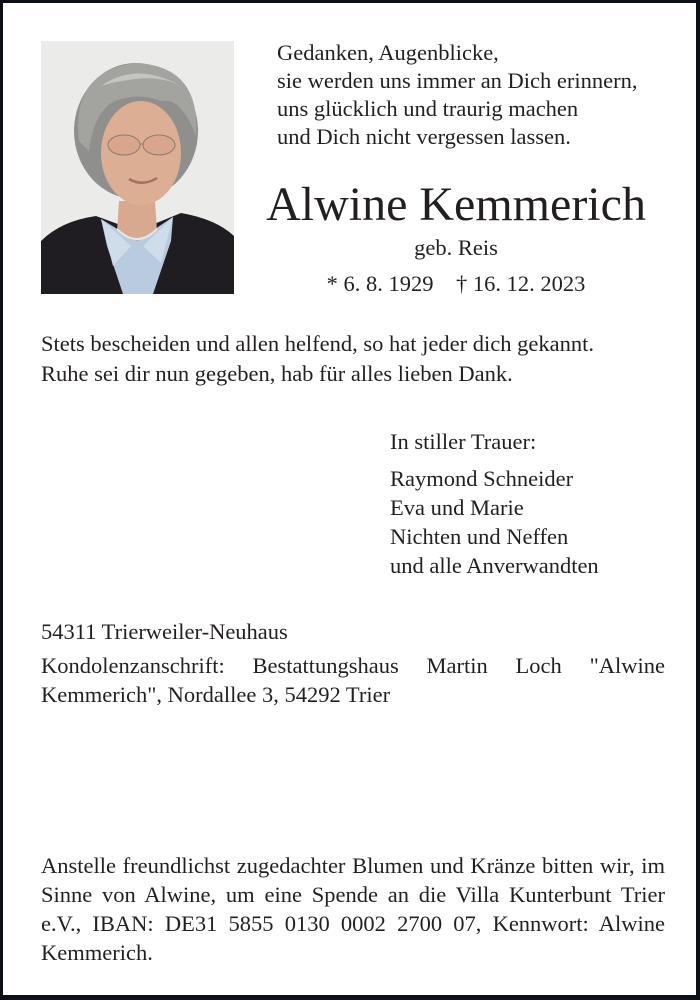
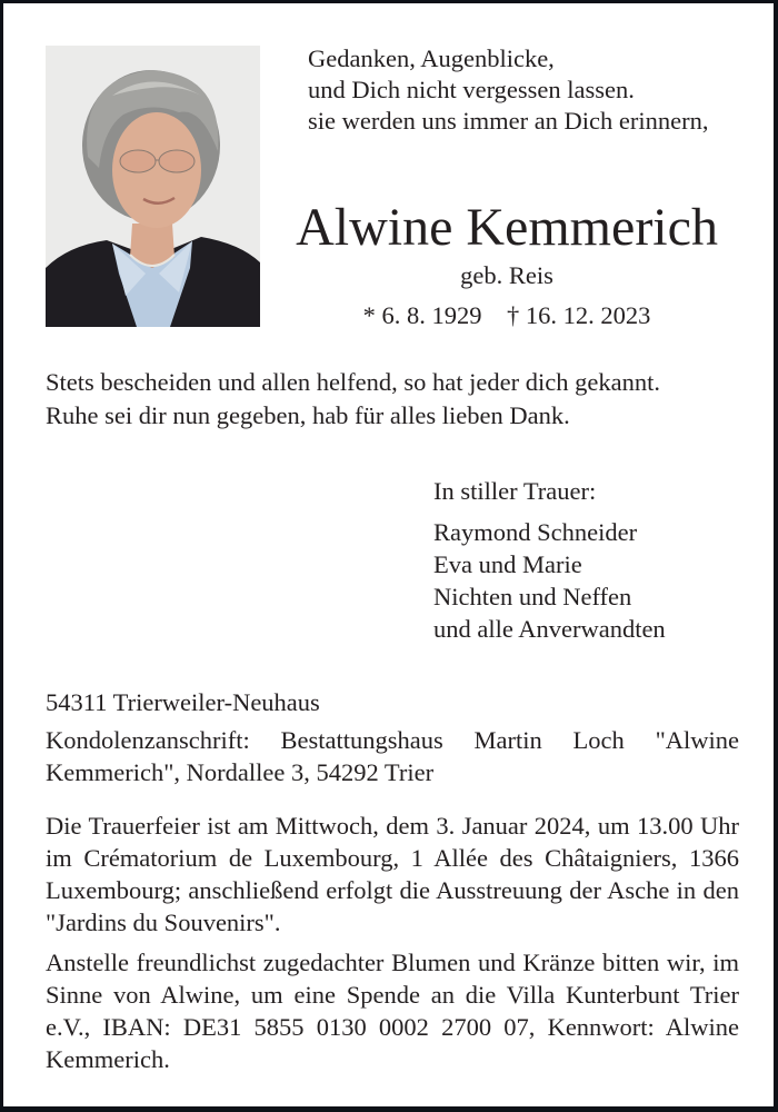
  Gedanken, Augenblicke,
- sie werden uns immer an Dich erinnern,
+ und Dich nicht vergessen lassen.
- uns glücklich und traurig machen
- und Dich nicht vergessen lassen.
+ sie werden uns immer an Dich erinnern,
  Alwine Kemmerich
  geb. Reis
  * 6. 8. 1929 † 16. 12. 2023
  Stets bescheiden und allen helfend, so hat jeder dich gekannt.
  Ruhe sei dir nun gegeben, hab für alles lieben Dank.
  In stiller Trauer:
  Raymond Schneider
  Eva und Marie
  Nichten und Neffen
  und alle Anverwandten
  54311 Trierweiler-Neuhaus
  Kondolenzanschrift: Bestattungshaus Martin Loch "Alwine Kemmerich", Nordallee 3, 54292 Trier
+ Die Trauerfeier ist am Mittwoch, dem 3. Januar 2024, um 13.00 Uhr im Crématorium de Luxembourg, 1 Allée des Châtaigniers, 1366 Luxembourg; anschließend erfolgt die Ausstreuung der Asche in den "Jardins du Souvenirs".
  Anstelle freundlichst zugedachter Blumen und Kränze bitten wir, im Sinne von Alwine, um eine Spende an die Villa Kunterbunt Trier e.V., IBAN: DE31 5855 0130 0002 2700 07, Kennwort: Alwine Kemmerich.
